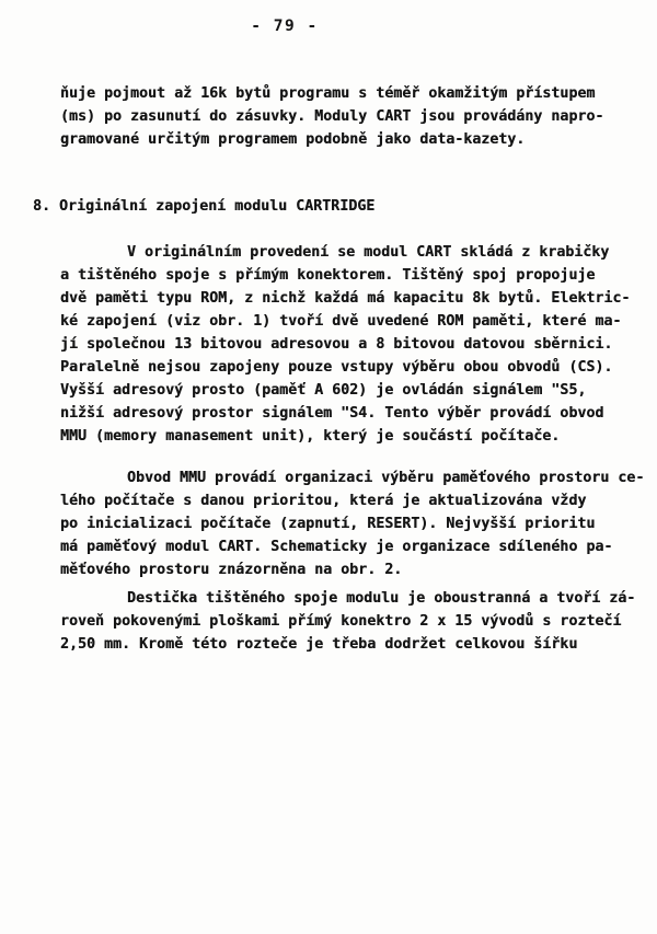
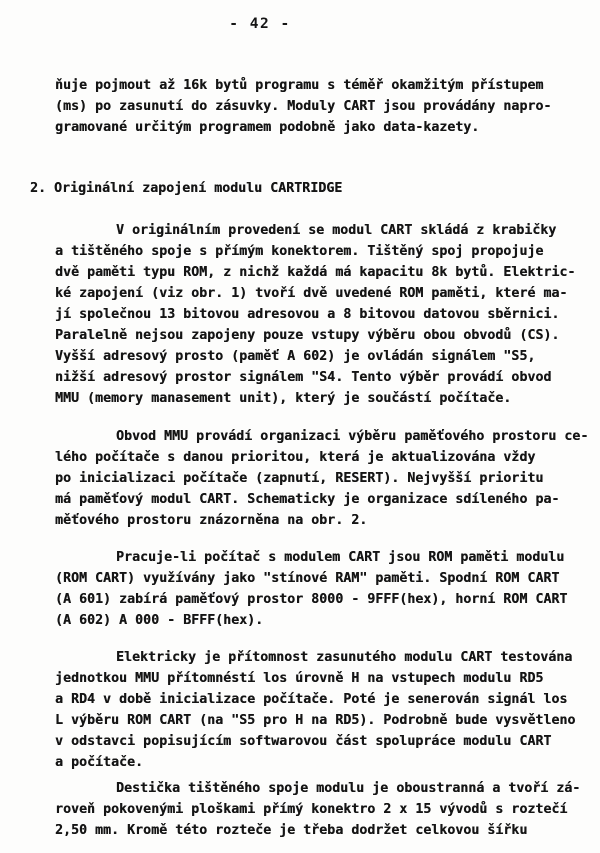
- - 79 -
+ - 42 -
  ňuje pojmout až 16k bytů programu s téměř okamžitým přístupem
  (ms) po zasunutí do zásuvky. Moduly CART jsou provádány napro-
  gramované určitým programem podobně jako data-kazety.
- 8. Originální zapojení modulu CARTRIDGE
+ 2. Originální zapojení modulu CARTRIDGE
  V originálním provedení se modul CART skládá z krabičky
  a tištěného spoje s přímým konektorem. Tištěný spoj propojuje
  dvě paměti typu ROM, z nichž každá má kapacitu 8k bytů. Elektric-
  ké zapojení (viz obr. 1) tvoří dvě uvedené ROM paměti, které ma-
  jí společnou 13 bitovou adresovou a 8 bitovou datovou sběrnici.
  Paralelně nejsou zapojeny pouze vstupy výběru obou obvodů (CS).
  Vyšší adresový prosto (paměť A 602) je ovládán signálem "S5,
  nižší adresový prostor signálem "S4. Tento výběr provádí obvod
  MMU (memory manasement unit), který je součástí počítače.
  Obvod MMU provádí organizaci výběru paměťového prostoru ce-
  lého počítače s danou prioritou, která je aktualizována vždy
  po inicializaci počítače (zapnutí, RESERT). Nejvyšší prioritu
  má paměťový modul CART. Schematicky je organizace sdíleného pa-
  měťového prostoru znázorněna na obr. 2.
+ Pracuje-li počítač s modulem CART jsou ROM paměti modulu
+ (ROM CART) využívány jako "stínové RAM" paměti. Spodní ROM CART
+ (A 601) zabírá paměťový prostor 8000 - 9FFF(hex), horní ROM CART
+ (A 602) A 000 - BFFF(hex).
+ Elektricky je přítomnost zasunutého modulu CART testována
+ jednotkou MMU přítomnéstí los úrovně H na vstupech modulu RD5
+ a RD4 v době inicializace počítače. Poté je senerován signál los
+ L výběru ROM CART (na "S5 pro H na RD5). Podrobně bude vysvětleno
+ v odstavci popisujícím softwarovou část spolupráce modulu CART
+ a počítače.
  Destička tištěného spoje modulu je oboustranná a tvoří zá-
  roveň pokovenými ploškami přímý konektro 2 x 15 vývodů s roztečí
  2,50 mm. Kromě této rozteče je třeba dodržet celkovou šířku
